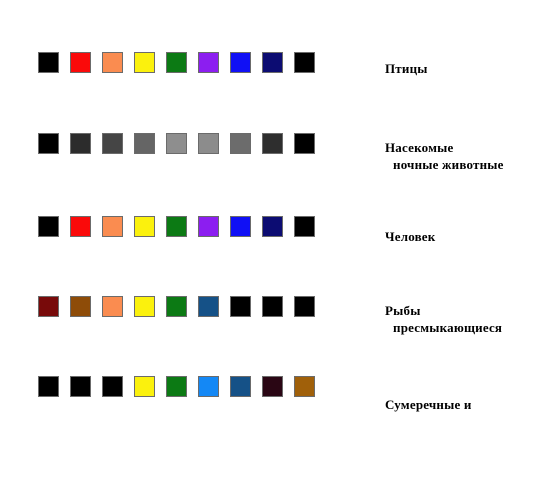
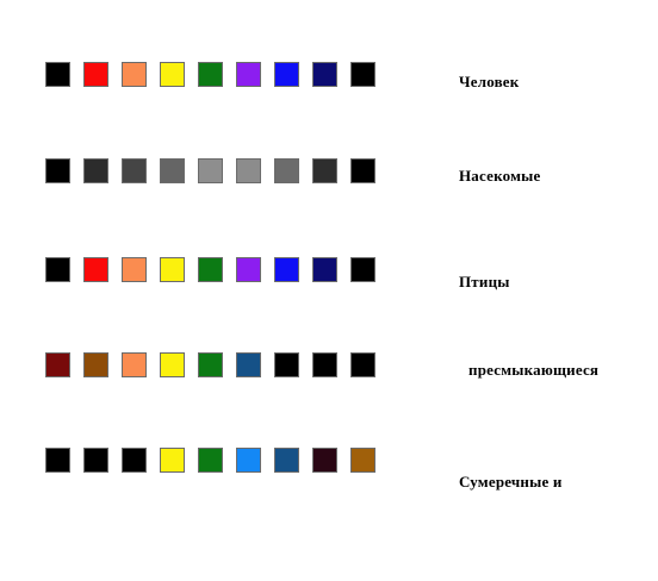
- Птицы
+ Человек
  Насекомые
- ночные животные
- Человек
+ Птицы
- Рыбы
  пресмыкающиеся
  Сумеречные и
